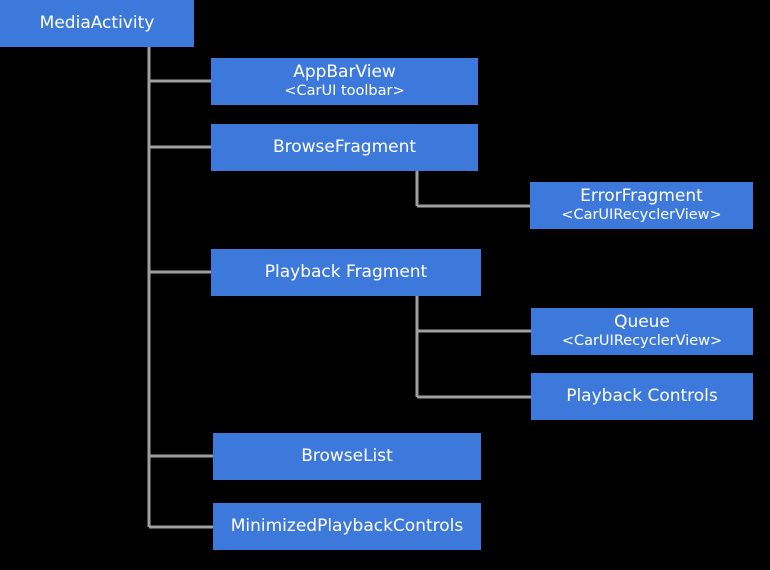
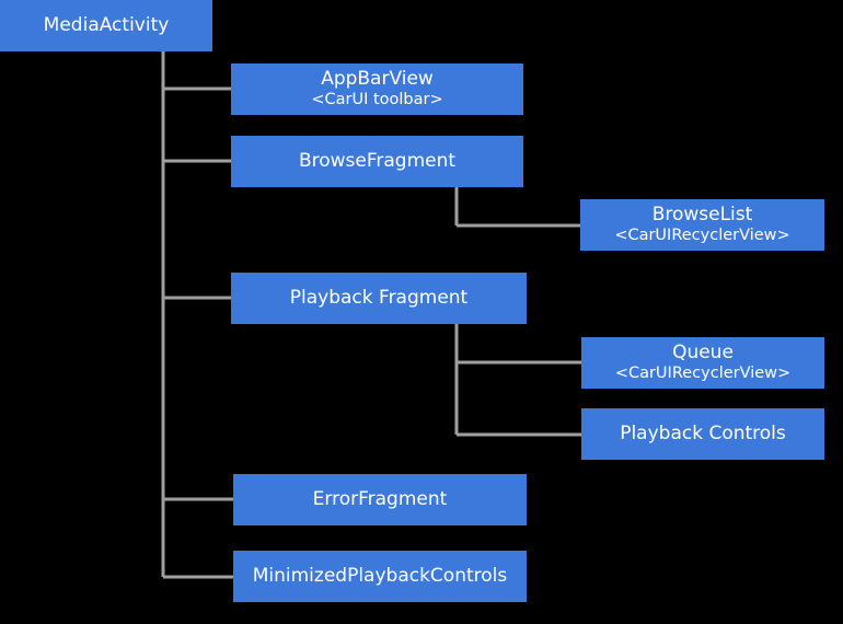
  MediaActivity
  AppBarView
  <CarUI toolbar>
  BrowseFragment
- ErrorFragment
+ BrowseList
  <CarUIRecyclerView>
  Playback Fragment
  Queue
  <CarUIRecyclerView>
  Playback Controls
- BrowseList
+ ErrorFragment
  MinimizedPlaybackControls
